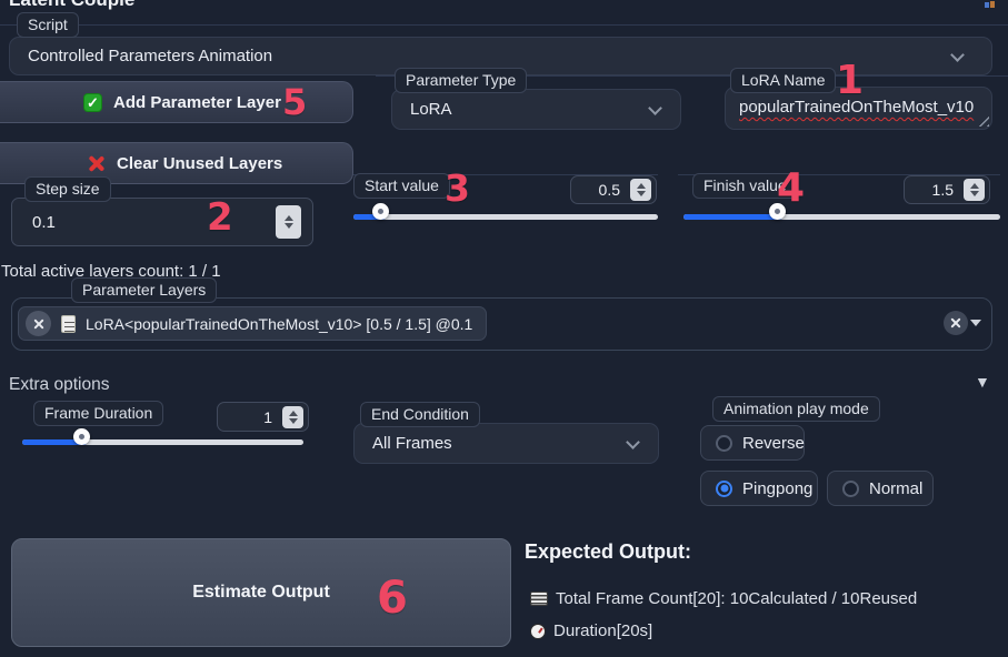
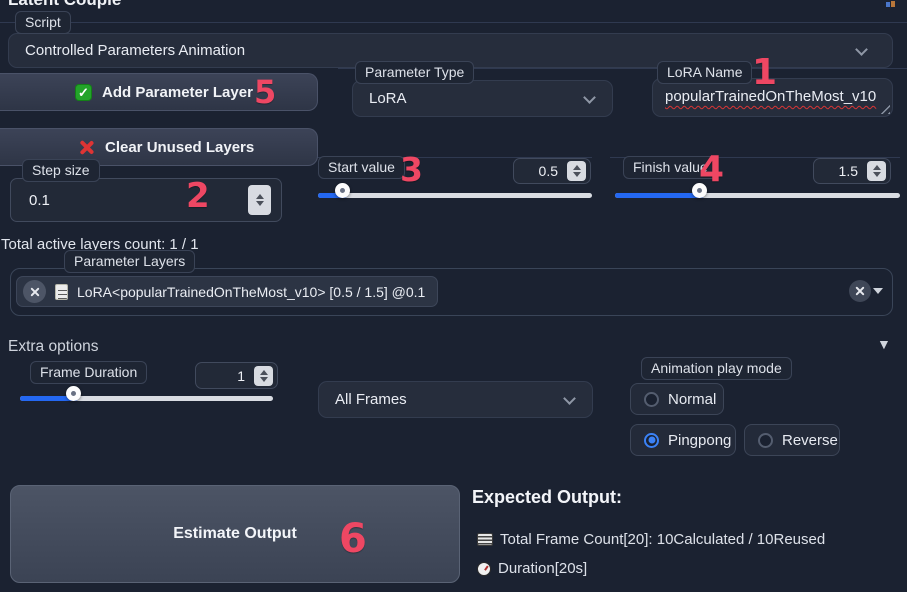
  Script
  Controlled Parameters Animation
  Add Parameter Layer
  Clear Unused Layers
  Parameter Type
  LoRA
  LoRA Name
  popularTrainedOnTheMost_v10
  Step size
  0.1
  Start value
  0.5
  Finish value
  1.5
  Total active layers count: 1 / 1
  Parameter Layers
  LoRA<popularTrainedOnTheMost_v10> [0.5 / 1.5] @0.1
  Extra options
  ▼
  Frame Duration
  1
- End Condition
  All Frames
  Animation play mode
- Reverse
+ Normal
  Pingpong
- Normal
+ Reverse
  Estimate Output
  Expected Output:
  Total Frame Count[20]: 10Calculated / 10Reused
  Duration[20s]
  1
  2
  3
  4
  5
  6
